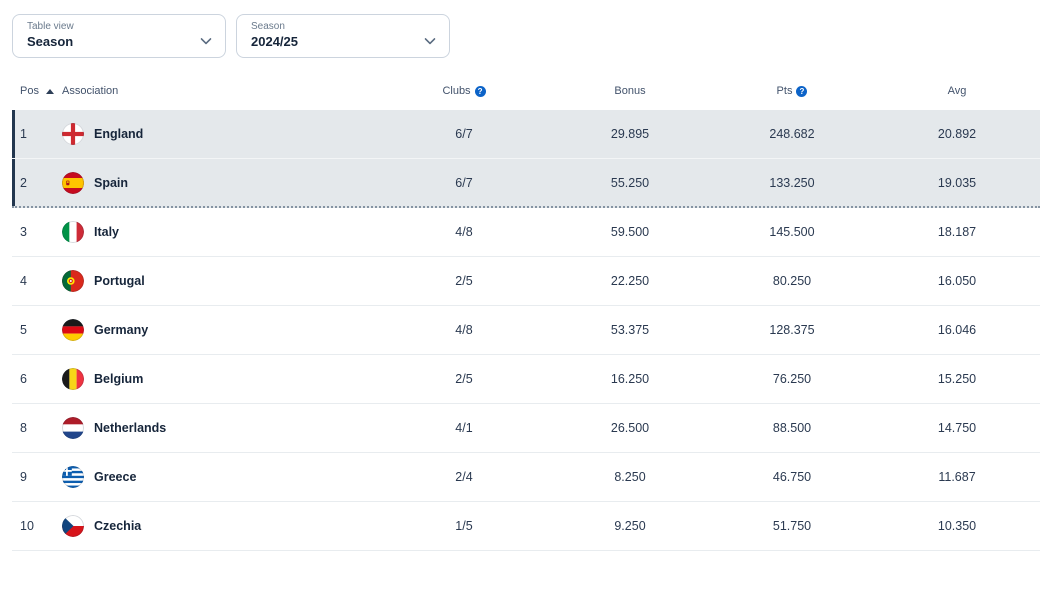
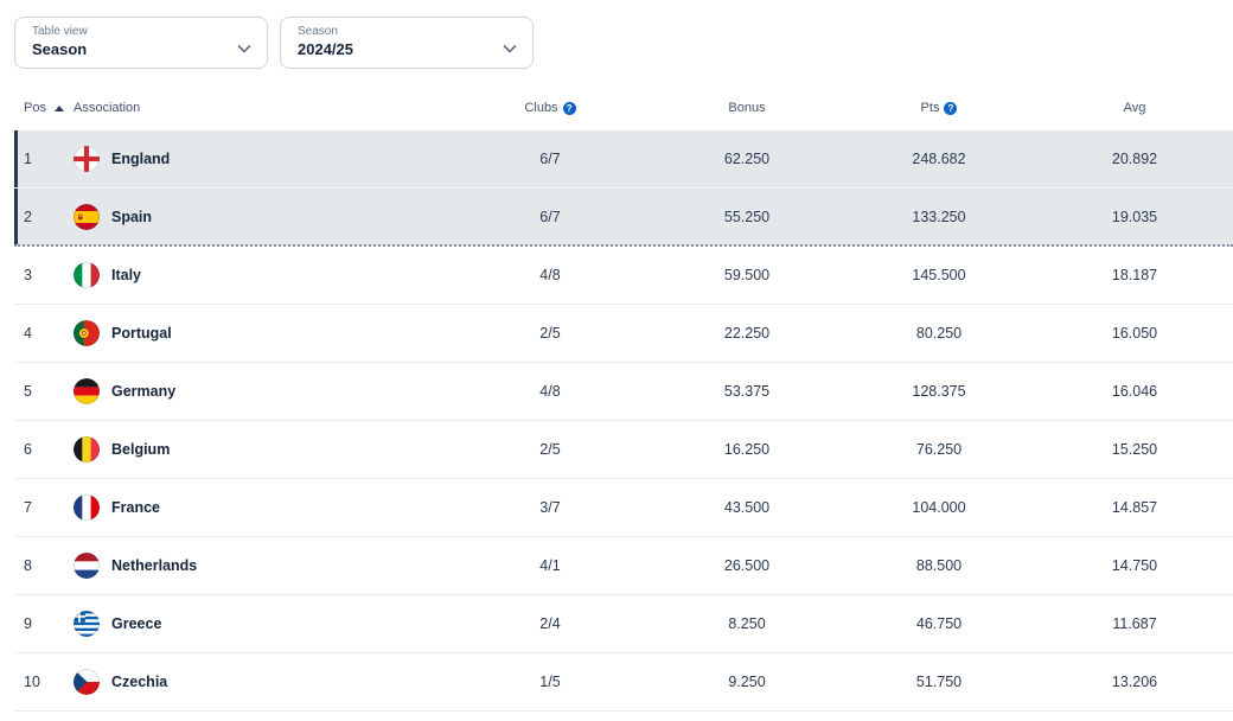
  Table view
  Season
  Season
  2024/25
  Pos
  Association
  Clubs
  ?
  Bonus
  Pts
  ?
  Avg
  1
  England
  6/7
- 29.895
+ 62.250
  248.682
  20.892
  2
  Spain
  6/7
  55.250
  133.250
  19.035
  3
  Italy
  4/8
  59.500
  145.500
  18.187
  4
  Portugal
  2/5
  22.250
  80.250
  16.050
  5
  Germany
  4/8
  53.375
  128.375
  16.046
  6
  Belgium
  2/5
  16.250
  76.250
  15.250
+ 7
+ France
+ 3/7
+ 43.500
+ 104.000
+ 14.857
  8
  Netherlands
  4/1
  26.500
  88.500
  14.750
  9
  Greece
  2/4
  8.250
  46.750
  11.687
  10
  Czechia
  1/5
  9.250
  51.750
- 10.350
+ 13.206
